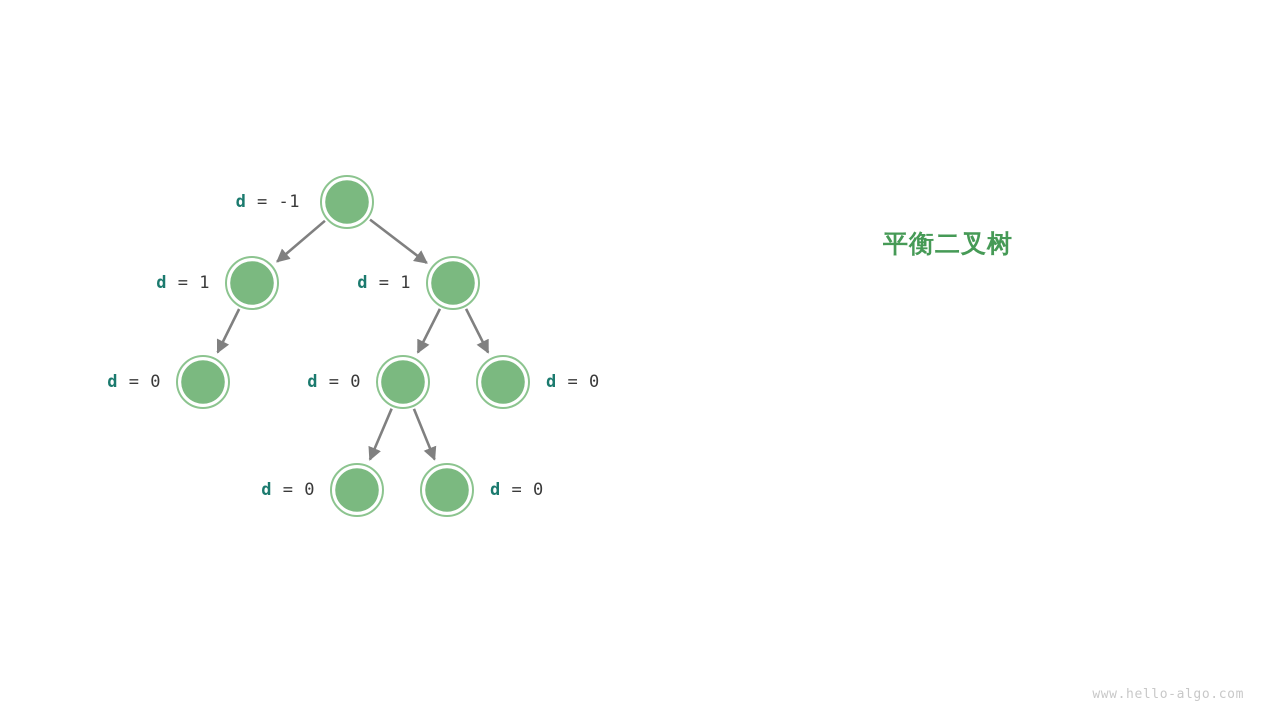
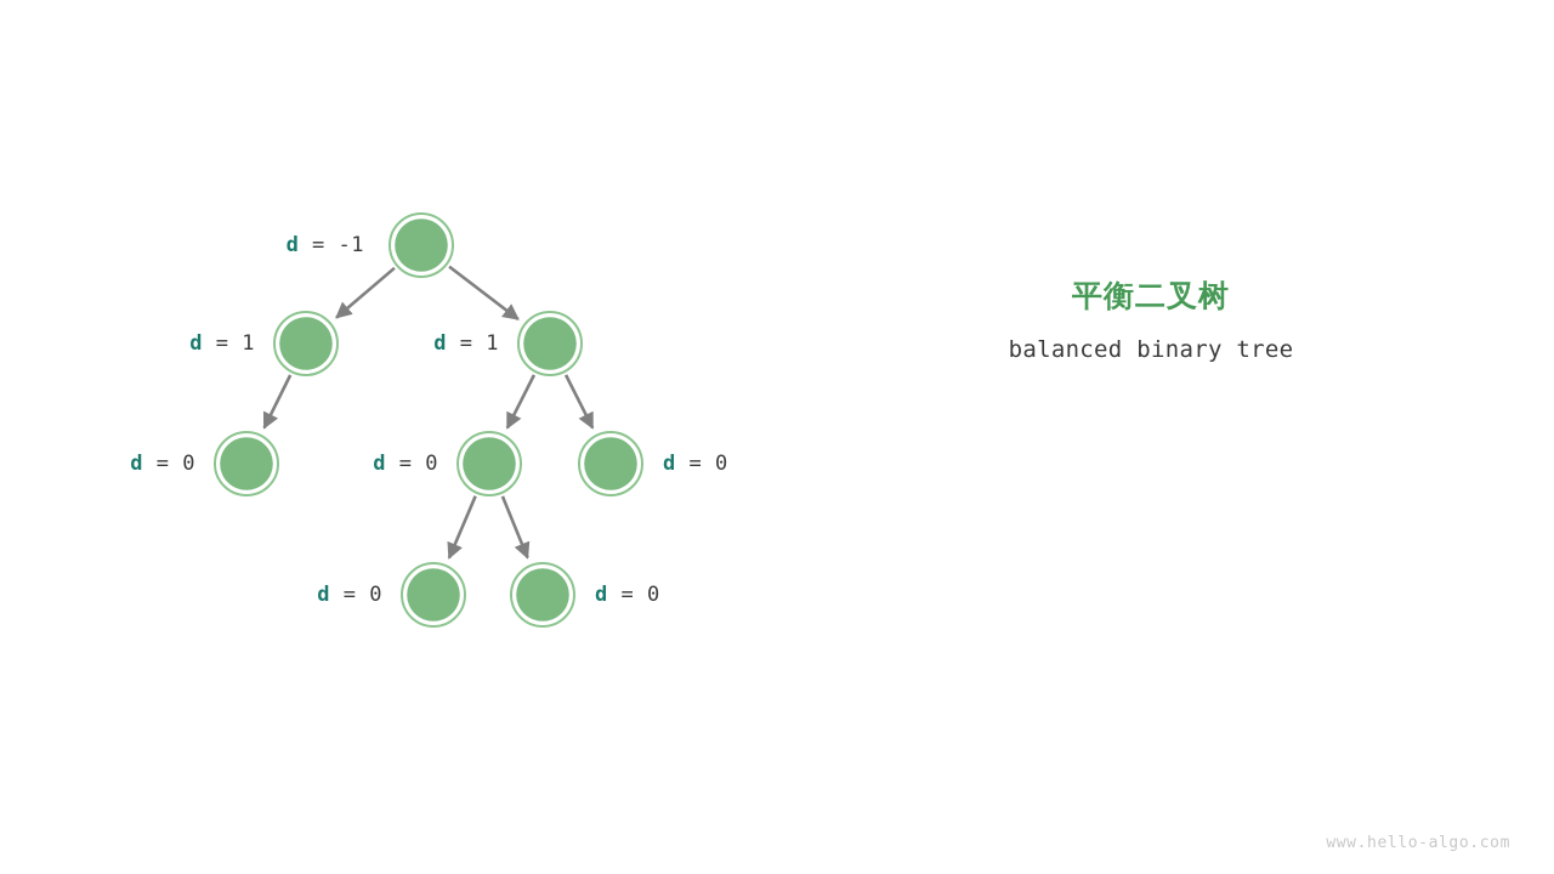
  d = -1
  d = 1
  d = 1
  d = 0
  d = 0
  d = 0
  d = 0
  d = 0
  平衡二叉树
+ balanced binary tree
  www.hello-algo.com
